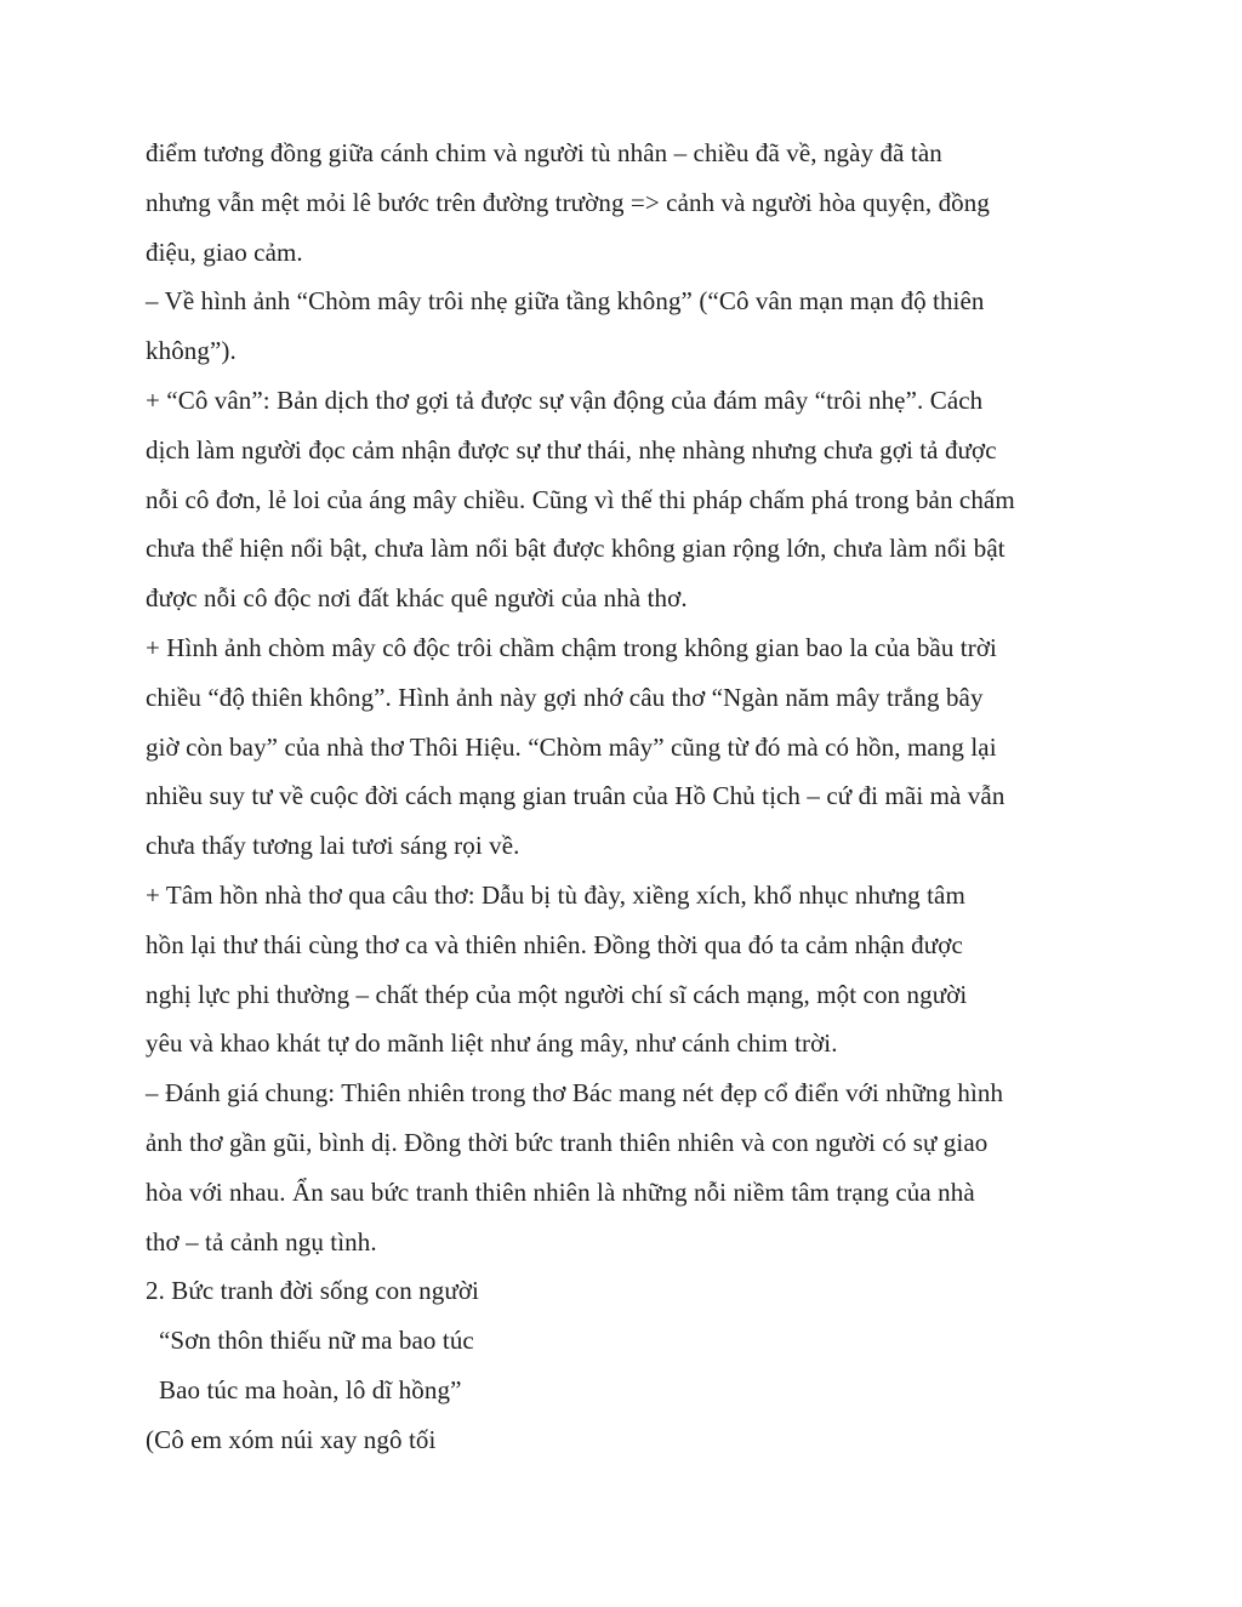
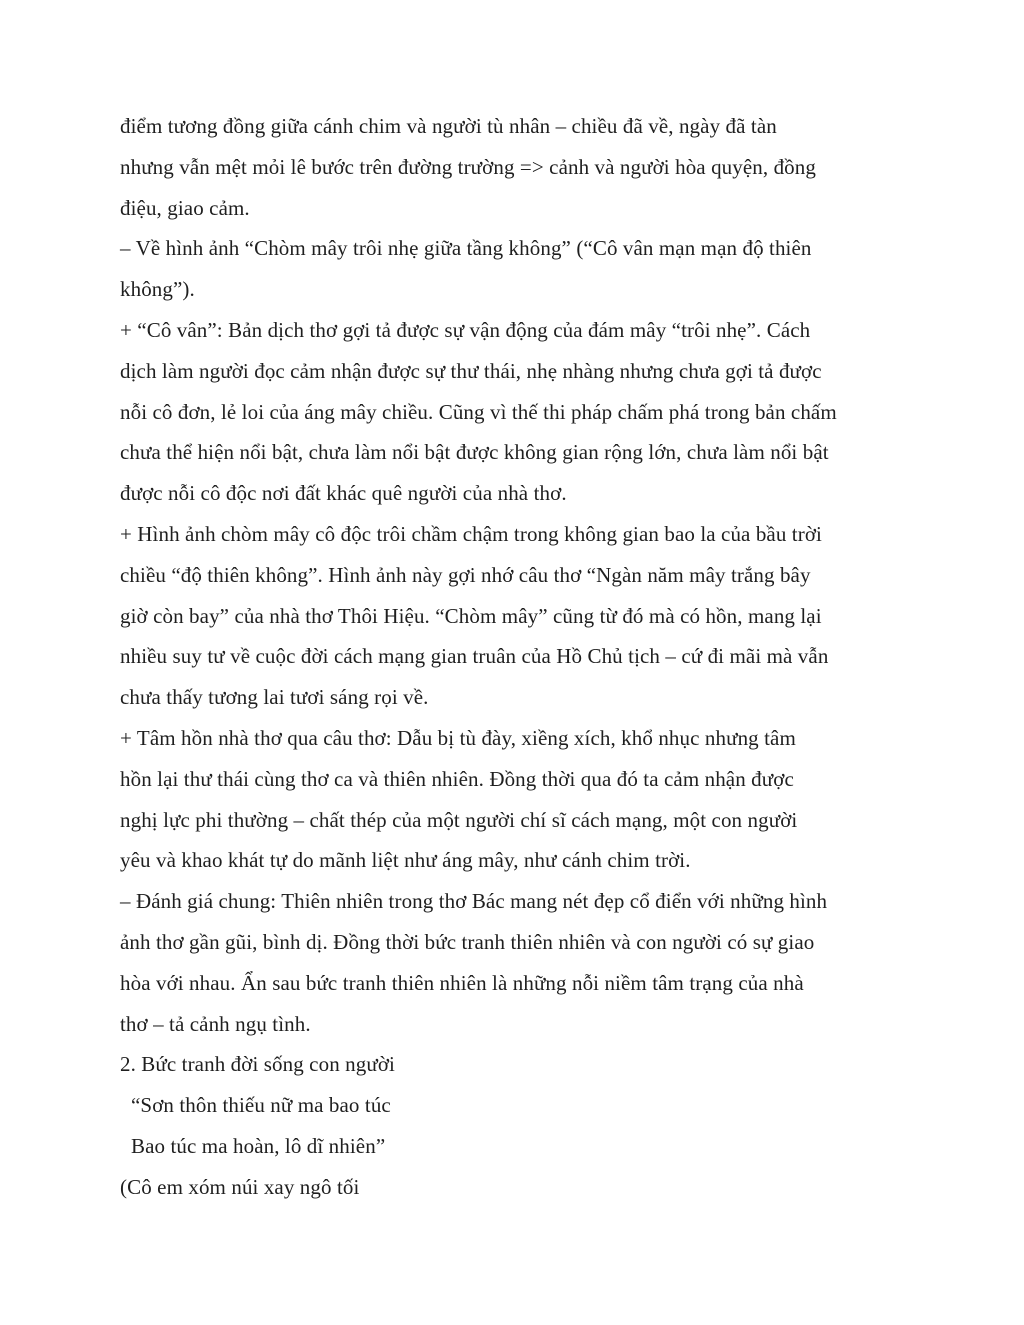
  điểm tương đồng giữa cánh chim và người tù nhân – chiều đã về, ngày đã tàn
  nhưng vẫn mệt mỏi lê bước trên đường trường => cảnh và người hòa quyện, đồng
  điệu, giao cảm.
  – Về hình ảnh “Chòm mây trôi nhẹ giữa tầng không” (“Cô vân mạn mạn độ thiên
  không”).
  + “Cô vân”: Bản dịch thơ gợi tả được sự vận động của đám mây “trôi nhẹ”. Cách
  dịch làm người đọc cảm nhận được sự thư thái, nhẹ nhàng nhưng chưa gợi tả được
  nỗi cô đơn, lẻ loi của áng mây chiều. Cũng vì thế thi pháp chấm phá trong bản chấm
  chưa thể hiện nổi bật, chưa làm nổi bật được không gian rộng lớn, chưa làm nổi bật
  được nỗi cô độc nơi đất khác quê người của nhà thơ.
  + Hình ảnh chòm mây cô độc trôi chầm chậm trong không gian bao la của bầu trời
  chiều “độ thiên không”. Hình ảnh này gợi nhớ câu thơ “Ngàn năm mây trắng bây
  giờ còn bay” của nhà thơ Thôi Hiệu. “Chòm mây” cũng từ đó mà có hồn, mang lại
  nhiều suy tư về cuộc đời cách mạng gian truân của Hồ Chủ tịch – cứ đi mãi mà vẫn
  chưa thấy tương lai tươi sáng rọi về.
  + Tâm hồn nhà thơ qua câu thơ: Dẫu bị tù đày, xiềng xích, khổ nhục nhưng tâm
  hồn lại thư thái cùng thơ ca và thiên nhiên. Đồng thời qua đó ta cảm nhận được
  nghị lực phi thường – chất thép của một người chí sĩ cách mạng, một con người
  yêu và khao khát tự do mãnh liệt như áng mây, như cánh chim trời.
  – Đánh giá chung: Thiên nhiên trong thơ Bác mang nét đẹp cổ điển với những hình
  ảnh thơ gần gũi, bình dị. Đồng thời bức tranh thiên nhiên và con người có sự giao
  hòa với nhau. Ẩn sau bức tranh thiên nhiên là những nỗi niềm tâm trạng của nhà
  thơ – tả cảnh ngụ tình.
  2. Bức tranh đời sống con người
  “Sơn thôn thiếu nữ ma bao túc
- Bao túc ma hoàn, lô dĩ hồng”
+ Bao túc ma hoàn, lô dĩ nhiên”
  (Cô em xóm núi xay ngô tối
